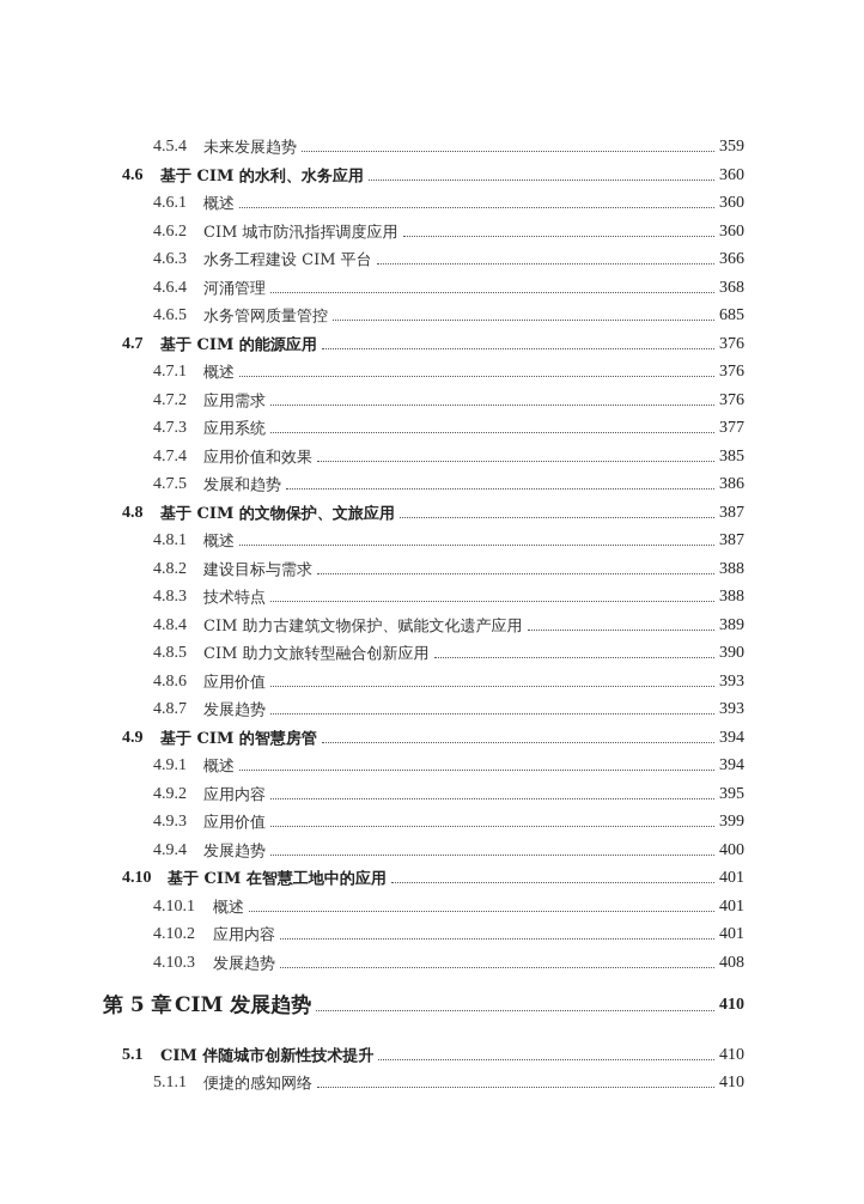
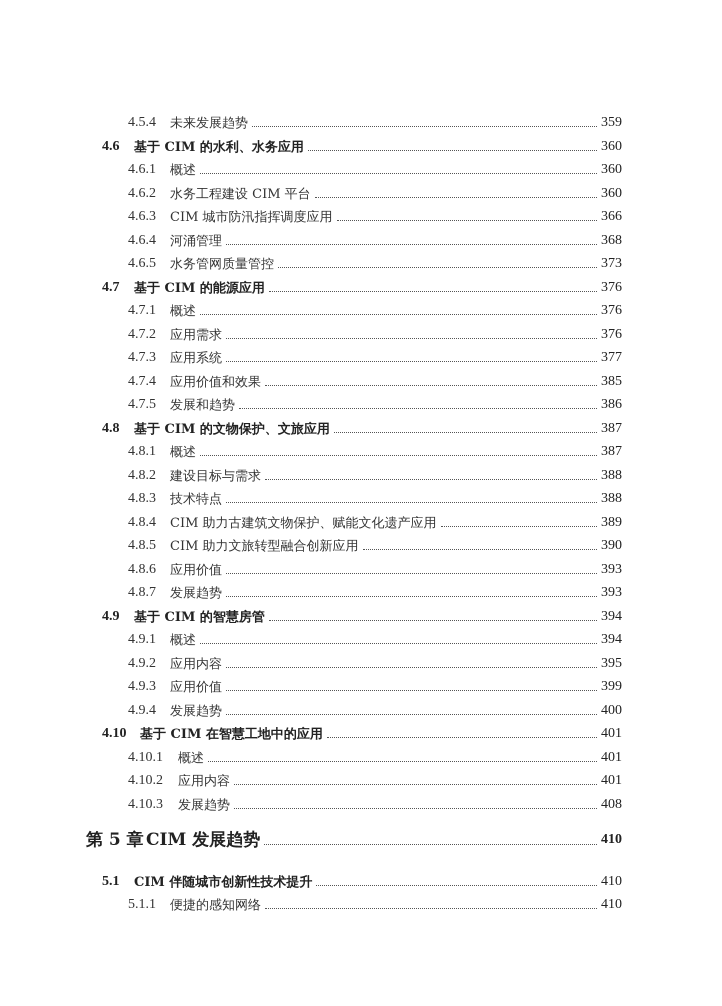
  4.5.4
  未来发展趋势
  359
  4.6
  基于 CIM 的水利、水务应用
  360
  4.6.1
  概述
  360
  4.6.2
- CIM 城市防汛指挥调度应用
+ 水务工程建设 CIM 平台
  360
  4.6.3
- 水务工程建设 CIM 平台
+ CIM 城市防汛指挥调度应用
  366
  4.6.4
  河涌管理
  368
  4.6.5
  水务管网质量管控
- 685
+ 373
  4.7
  基于 CIM 的能源应用
  376
  4.7.1
  概述
  376
  4.7.2
  应用需求
  376
  4.7.3
  应用系统
  377
  4.7.4
  应用价值和效果
  385
  4.7.5
  发展和趋势
  386
  4.8
  基于 CIM 的文物保护、文旅应用
  387
  4.8.1
  概述
  387
  4.8.2
  建设目标与需求
  388
  4.8.3
  技术特点
  388
  4.8.4
  CIM 助力古建筑文物保护、赋能文化遗产应用
  389
  4.8.5
  CIM 助力文旅转型融合创新应用
  390
  4.8.6
  应用价值
  393
  4.8.7
  发展趋势
  393
  4.9
  基于 CIM 的智慧房管
  394
  4.9.1
  概述
  394
  4.9.2
  应用内容
  395
  4.9.3
  应用价值
  399
  4.9.4
  发展趋势
  400
  4.10
  基于 CIM 在智慧工地中的应用
  401
  4.10.1
  概述
  401
  4.10.2
  应用内容
  401
  4.10.3
  发展趋势
  408
  第 5 章
  CIM 发展趋势
  410
  5.1
  CIM 伴随城市创新性技术提升
  410
  5.1.1
  便捷的感知网络
  410
